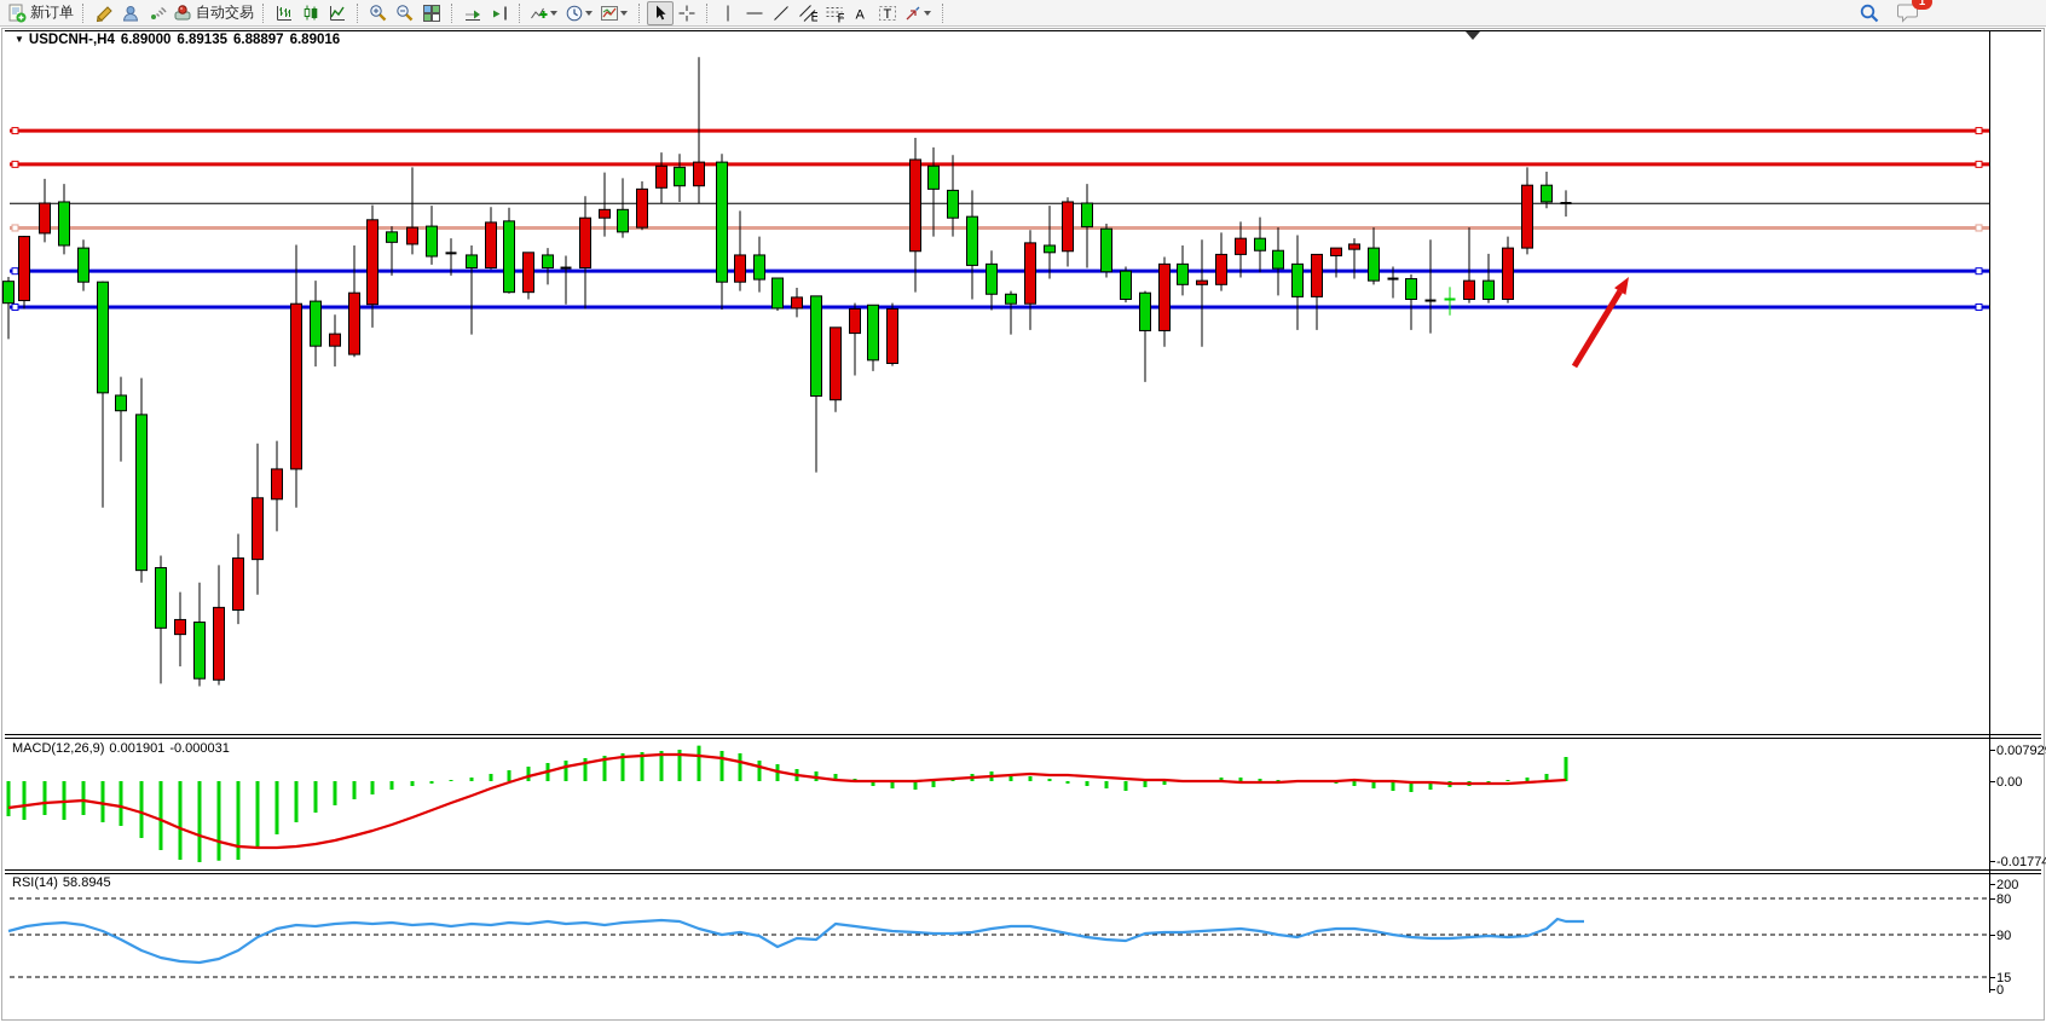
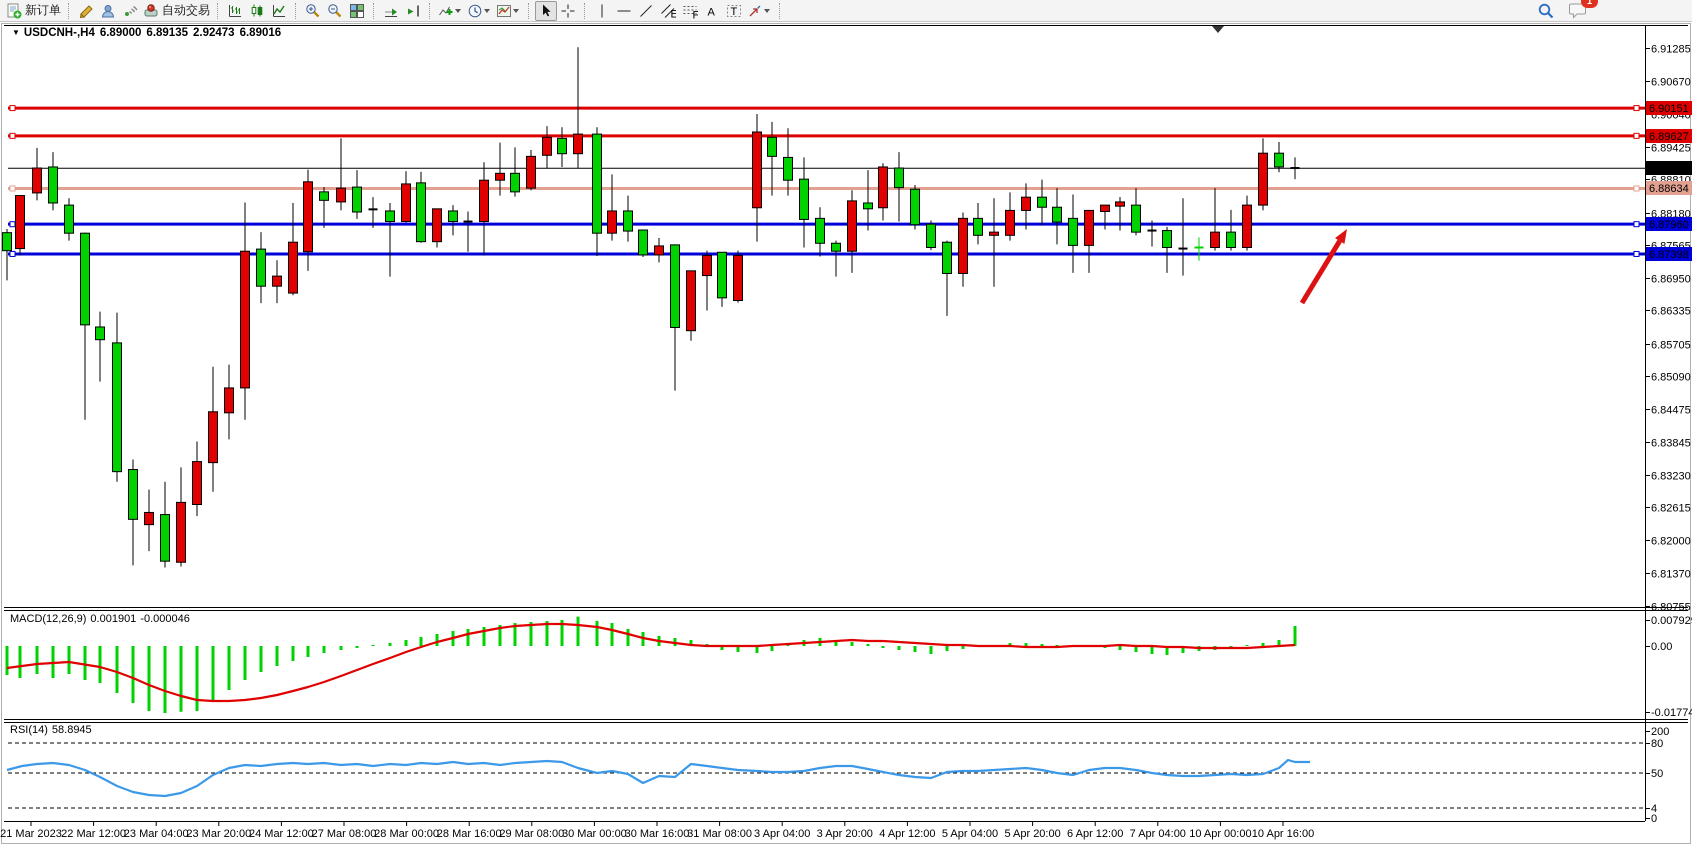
  新订单
  自动交易
  E
  F
  A
  T
  1
+ 6.91285
+ 6.90670
+ 6.90040
+ 6.89425
+ 6.88810
+ 6.88180
+ 6.87565
+ 6.86950
+ 6.86335
+ 6.85705
+ 6.85090
+ 6.84475
+ 6.83845
+ 6.83230
+ 6.82615
+ 6.82000
+ 6.81370
+ 6.90151
+ 6.89627
+ 6.88634
+ 6.87960
+ 6.87398
+ 6.89016
  0.00792
  0.00
  -0.01774
  200
  80
- 90
+ 50
- 15
+ 4
  0
+ 21 Mar 2023
+ 22 Mar 12:00
+ 23 Mar 04:00
+ 23 Mar 20:00
+ 24 Mar 12:00
+ 27 Mar 08:00
+ 28 Mar 00:00
+ 28 Mar 16:00
+ 29 Mar 08:00
+ 30 Mar 00:00
+ 30 Mar 16:00
+ 31 Mar 08:00
+ 3 Apr 04:00
+ 3 Apr 20:00
+ 4 Apr 12:00
+ 5 Apr 04:00
+ 5 Apr 20:00
+ 6 Apr 12:00
+ 7 Apr 04:00
+ 10 Apr 00:00
+ 10 Apr 16:00
- ▼ USDCNH-,H4 6.89000 6.89135 6.88897 6.89016
+ ▼ USDCNH-,H4 6.89000 6.89135 2.92473 6.89016
- MACD(12,26,9) 0.001901 -0.000031
+ MACD(12,26,9) 0.001901 -0.000046
  RSI(14) 58.8945
